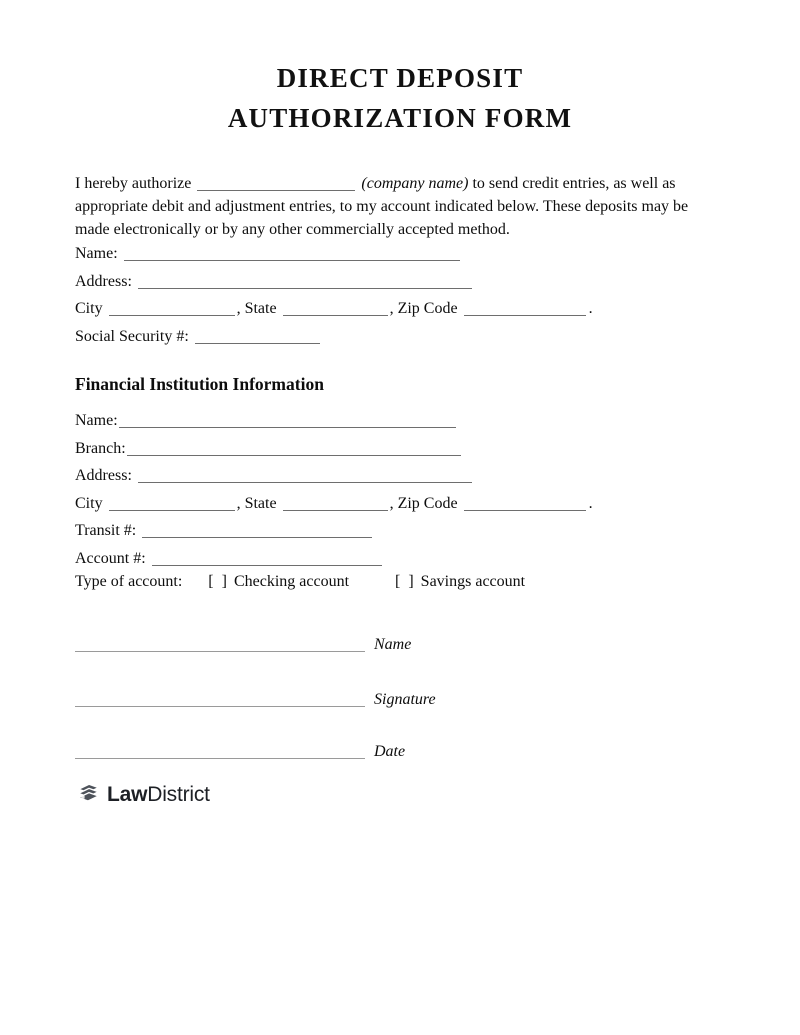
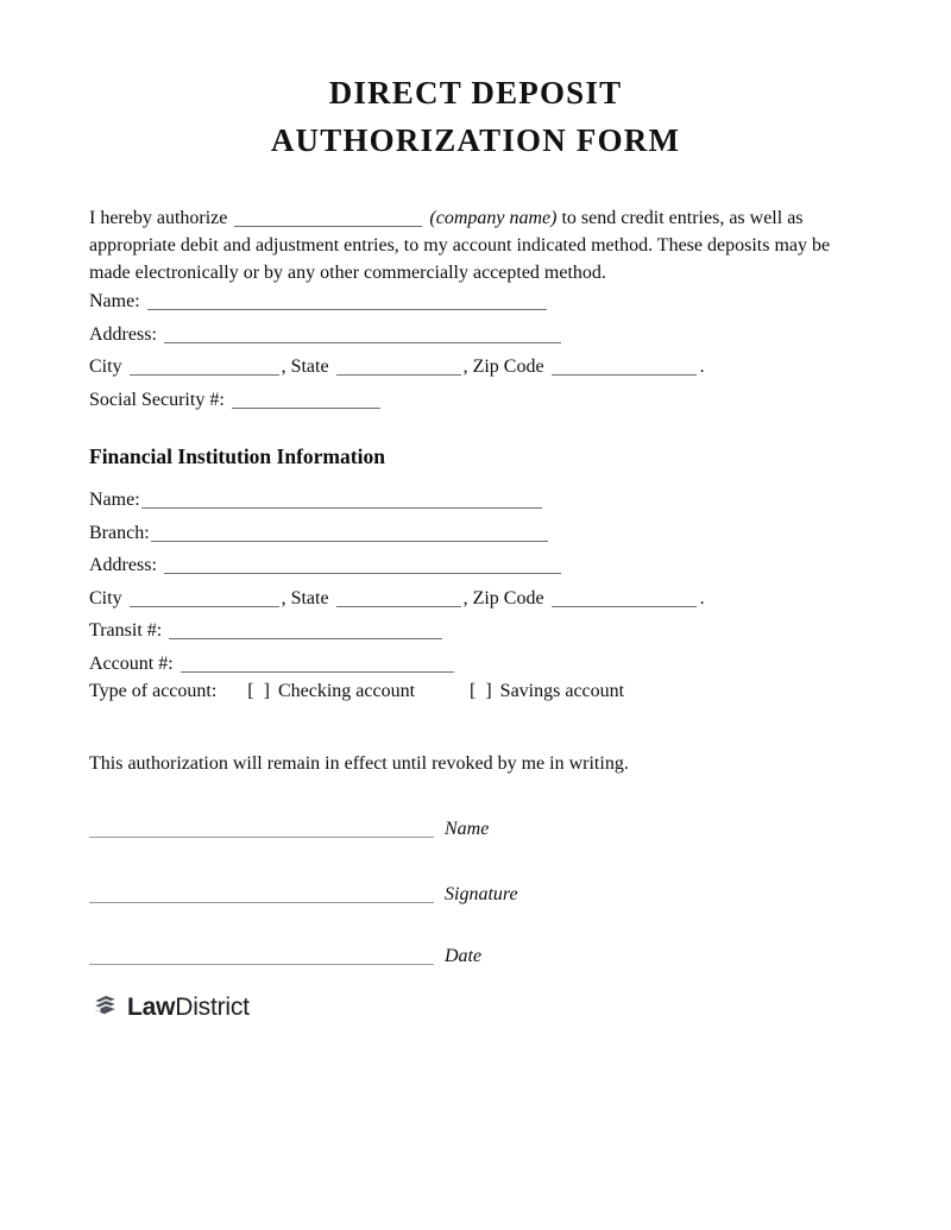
  DIRECT DEPOSIT
  AUTHORIZATION FORM
- I hereby authorize (company name) to send credit entries, as well as appropriate debit and adjustment entries, to my account indicated below. These deposits may be made electronically or by any other commercially accepted method.
+ I hereby authorize (company name) to send credit entries, as well as appropriate debit and adjustment entries, to my account indicated method. These deposits may be made electronically or by any other commercially accepted method.
  Name:
  Address:
  City , State , Zip Code .
  Social Security #:
  Financial Institution Information
  Name:
  Branch:
  Address:
  City , State , Zip Code .
  Transit #:
  Account #:
  Type of account: [ ] Checking account [ ] Savings account
+ This authorization will remain in effect until revoked by me in writing.
  Name
  Signature
  Date
  LawDistrict
